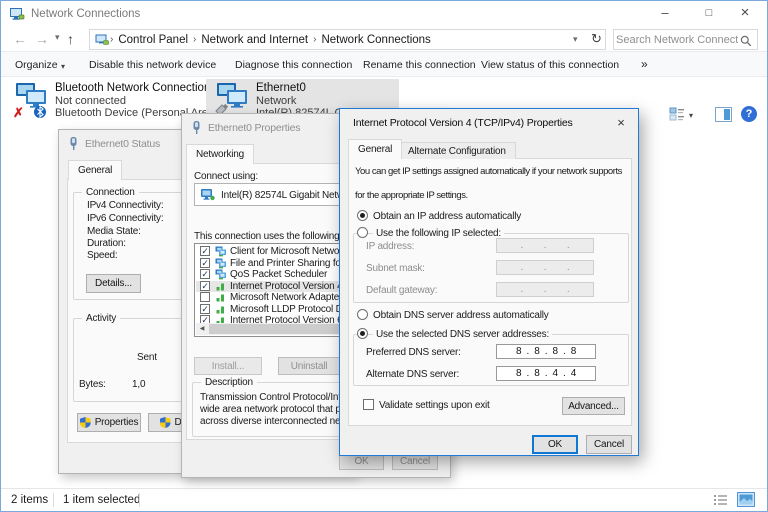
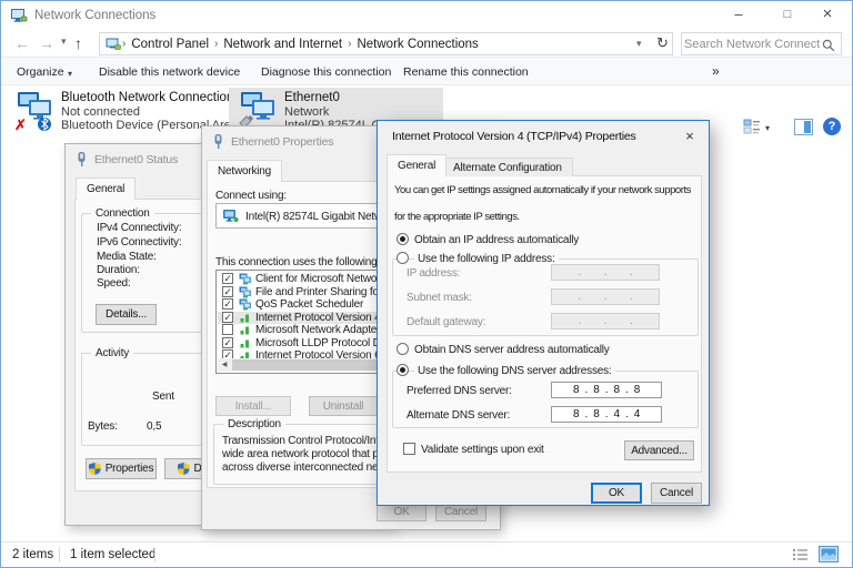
  Network Connections
  –
  □
  ×
  ←
  →
  ▾
  ↑
  ›
  Control Panel
  ›
  Network and Internet
  ›
  Network Connections
  ▾
  ↻
  Search Network Connect
  Organize
  ▾
  Disable this network device
  Diagnose this connection
  Rename this connection
- View status of this connection
  »
  ▾
  ?
  ✗
  Bluetooth Network Connectio
  Not connected
  Bluetooth Device (Person
  Ethernet0
  Network
  2 items
  1 item selected
  Ethernet0 Status
  General
  Connection
  IPv4 Connectivity:
  IPv6 Connectivity:
  Media State:
  Duration:
  Speed:
  Details...
  Activity
  Sent
  Bytes:
- 1,0
+ 0,5
  Properties
  Ethernet0 Properties
  Networking
  Connect using:
  Intel(R) 82574L Gigabit Net
  This connection uses the following
  Client for Microsoft Netwo
  File and Printer Sharing f
  QoS Packet Scheduler
  Internet Protocol Version
  Microsoft Network Adapte
  Microsoft LLDP Protocol
  Internet Protocol Version
  Install...
  Uninstall
  Description
  Transmission Control Protocol/In
  wide area network protocol that
  across diverse interconnected ne
  OK
  Cancel
  Internet Protocol Version 4 (TCP/IPv4) Properties
  ×
  General
  Alternate Configuration
  You can get IP settings assigned automatically if your network supports
  for the appropriate IP settings.
  Obtain an IP address automatically
- Use the following IP selected:
+ Use the following IP address:
  IP address:
  . . .
  Subnet mask:
  . . .
  Default gateway:
  . . .
  Obtain DNS server address automatically
- Use the selected DNS server addresses:
+ Use the following DNS server addresses:
  Preferred DNS server:
  8 . 8 . 8 . 8
  Alternate DNS server:
  8 . 8 . 4 . 4
  Validate settings upon exit
  Advanced...
  OK
  Cancel
